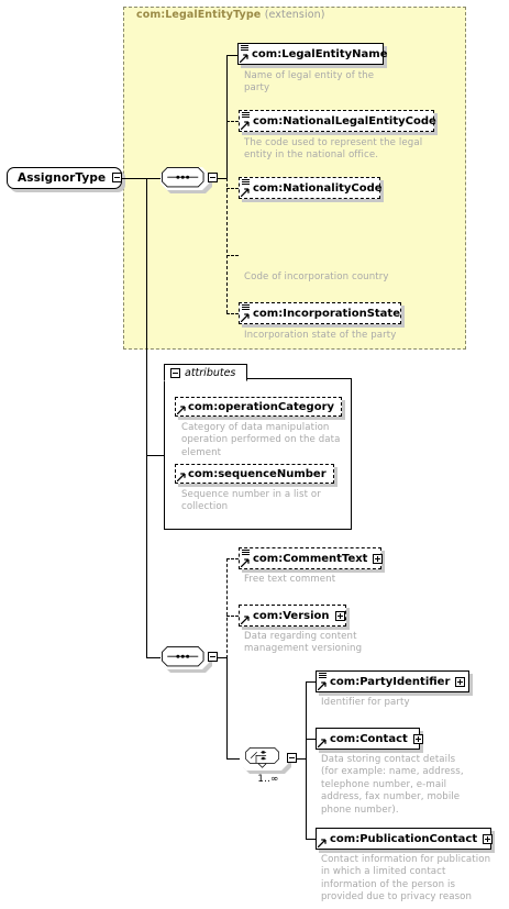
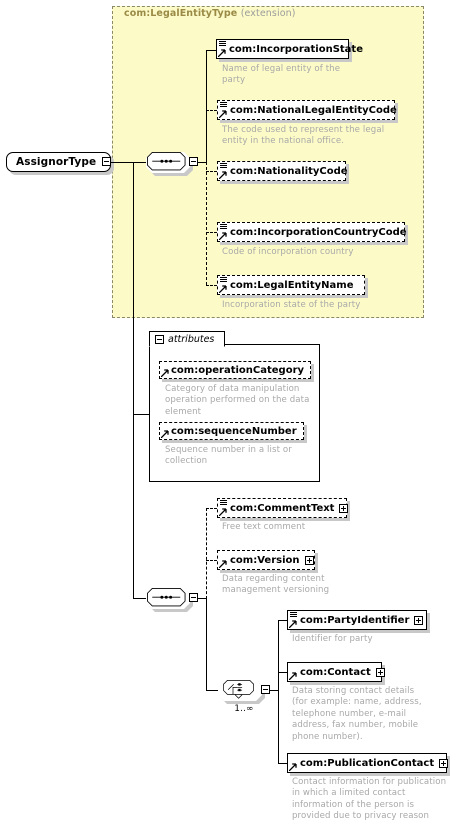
  com:LegalEntityType (extension)
  AssignorType
- com:LegalEntityName
+ com:IncorporationState
  Name of legal entity of the
  party
  com:NationalLegalEntityCode
  The code used to represent the legal
  entity in the national office.
  com:NationalityCode
+ com:IncorporationCountryCode
  Code of incorporation country
- com:IncorporationState
+ com:LegalEntityName
  Incorporation state of the party
  attributes
  com:operationCategory
  Category of data manipulation
  operation performed on the data
  element
  com:sequenceNumber
  Sequence number in a list or
  collection
  com:CommentText
  Free text comment
  com:Version
  Data regarding content
  management versioning
  1..∞
  com:PartyIdentifier
  Identifier for party
  com:Contact
  Data storing contact details
  (for example: name, address,
  telephone number, e-mail
  address, fax number, mobile
  phone number).
  com:PublicationContact
  Contact information for publication
  in which a limited contact
  information of the person is
  provided due to privacy reason
